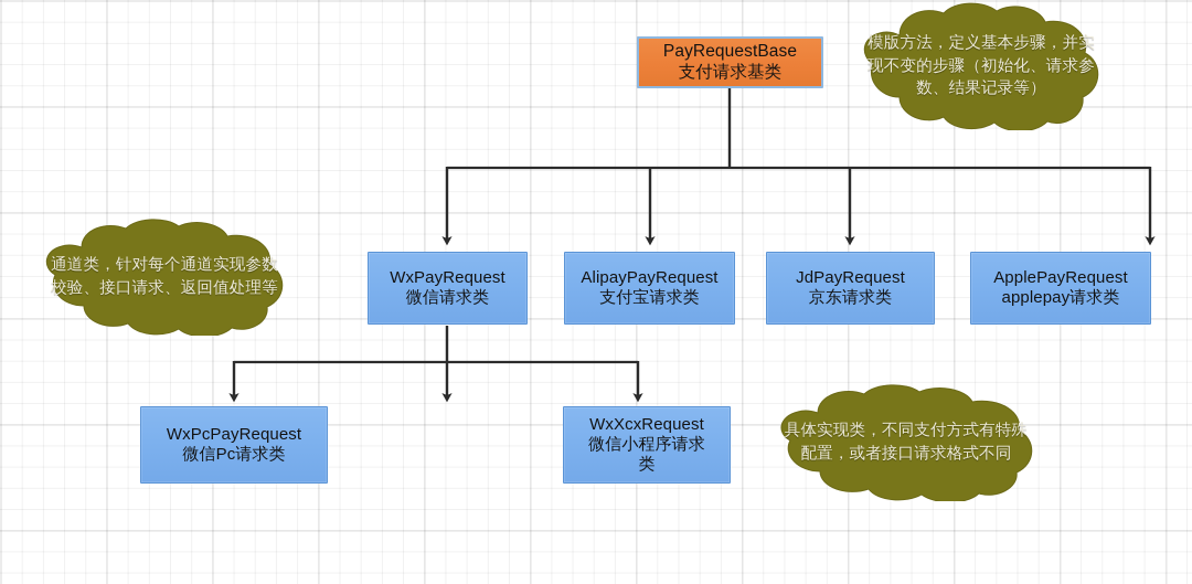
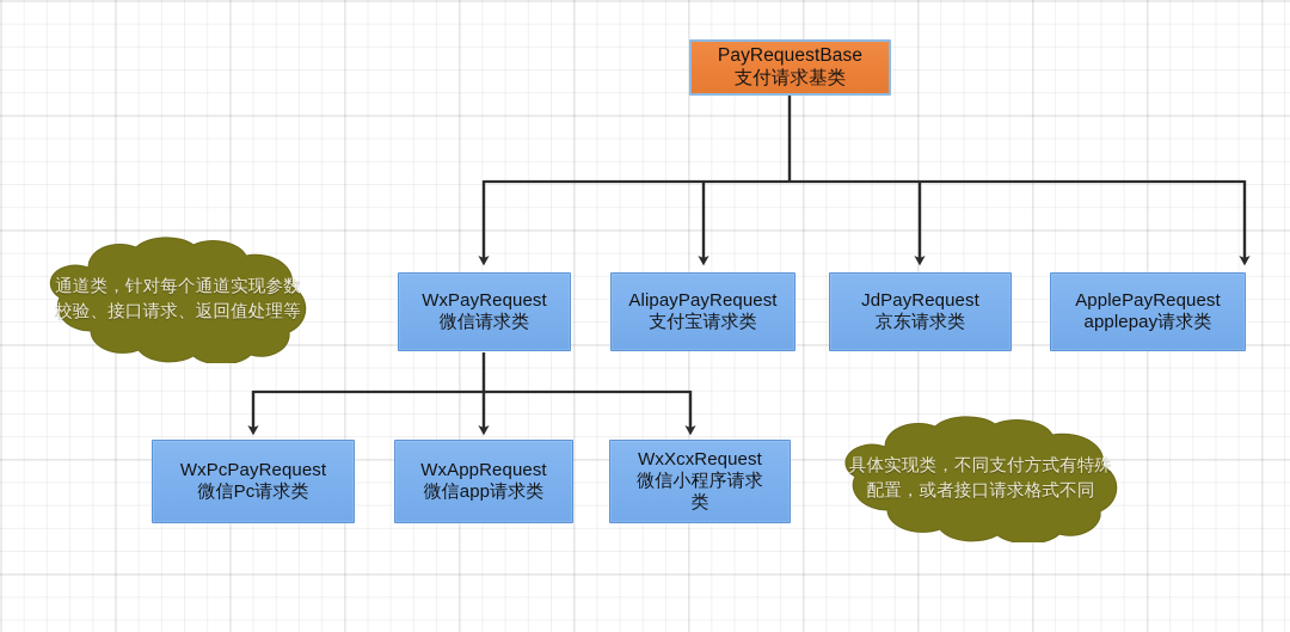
  PayRequestBase
  支付请求基类
  WxPayRequest
  微信请求类
  AlipayPayRequest
  支付宝请求类
  JdPayRequest
  京东请求类
  ApplePayRequest
  applepay请求类
  WxPcPayRequest
  微信Pc请求类
+ WxAppRequest
+ 微信app请求类
  WxXcxRequest
  微信小程序请求类
- 模版方法，定义基本步骤，并实现不变的步骤（初始化、请求参数、结果记录等）
  通道类，针对每个通道实现参数校验、接口请求、返回值处理等
  具体实现类，不同支付方式有特殊配置，或者接口请求格式不同
